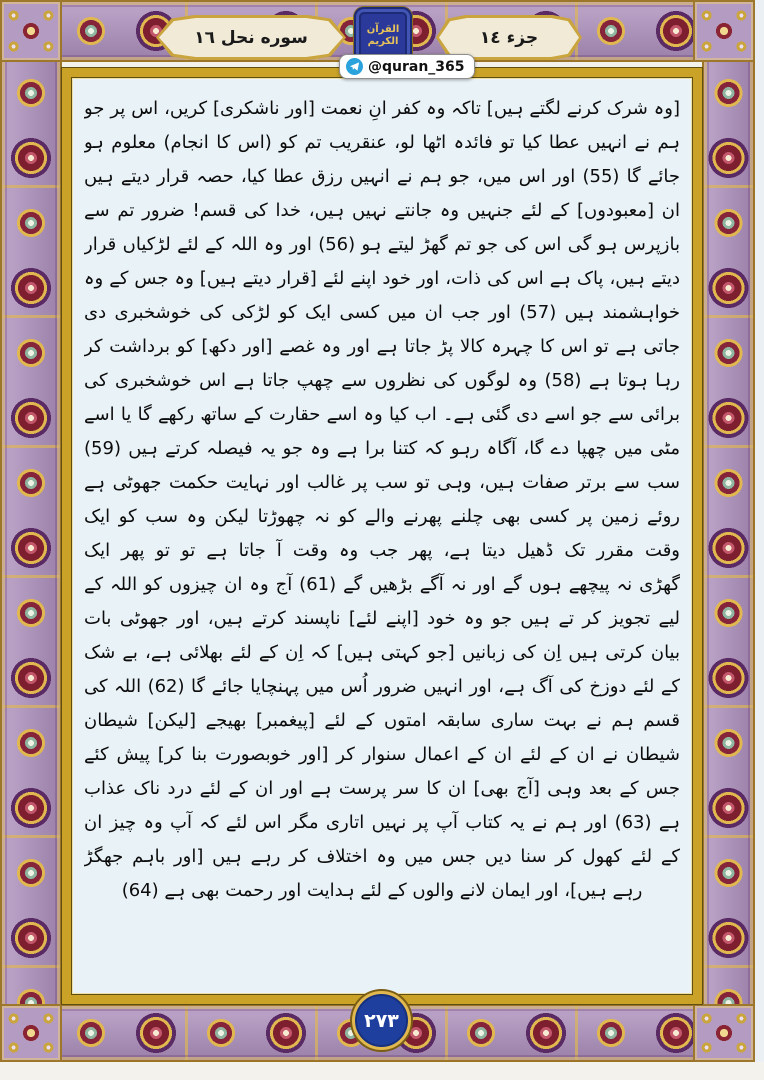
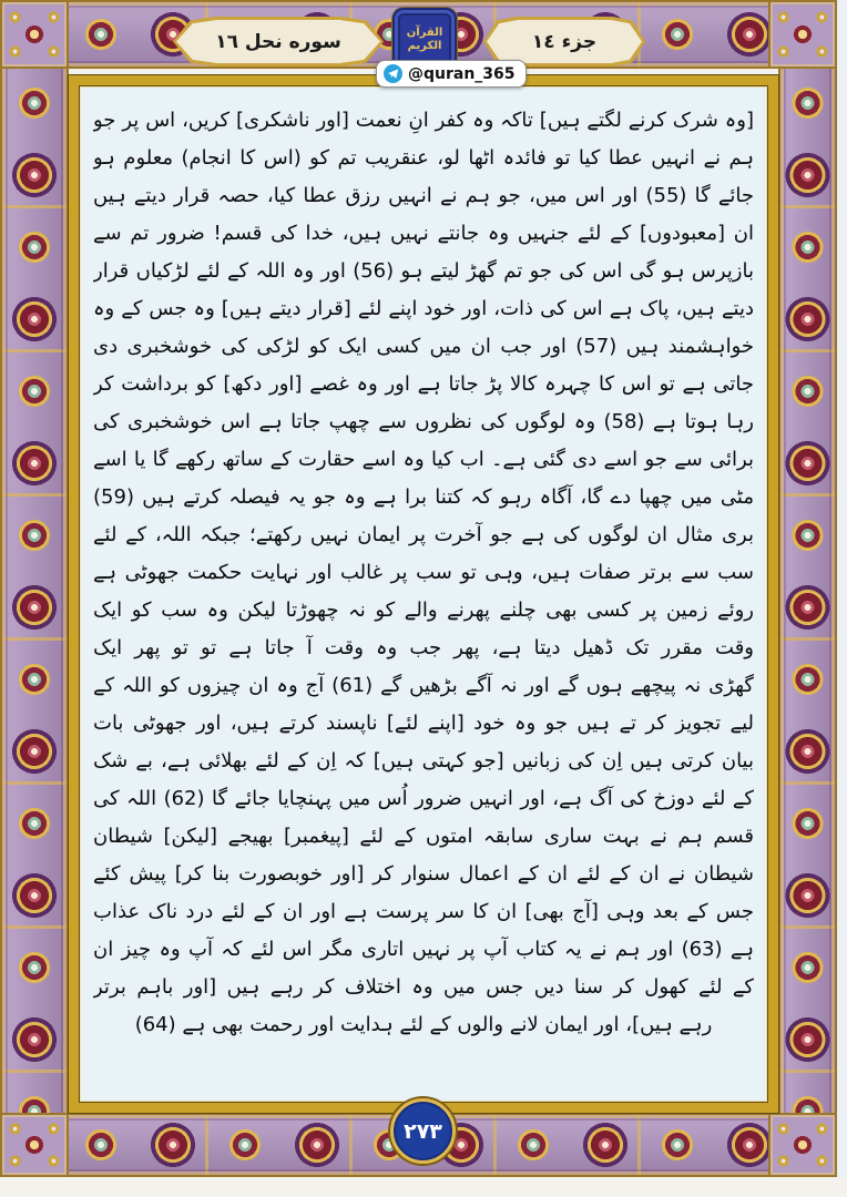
  سوره نحل ١٦
  جزء ١٤
  القرآن الكريم
  @quran_365
  [وہ شرک کرنے لگتے ہیں] تاکہ وہ کفر انِ نعمت [اور ناشکری] کریں، اس پر جو
  ہم نے انہیں عطا کیا تو فائدہ اٹھا لو، عنقریب تم کو (اس کا انجام) معلوم ہو
  جائے گا (55) اور اس میں، جو ہم نے انہیں رزق عطا کیا، حصہ قرار دیتے ہیں
  ان [معبودوں] کے لئے جنہیں وہ جانتے نہیں ہیں، خدا کی قسم! ضرور تم سے
  بازپرس ہو گی اس کی جو تم گھڑ لیتے ہو (56) اور وہ اللہ کے لئے لڑکیاں قرار
  دیتے ہیں، پاک ہے اس کی ذات، اور خود اپنے لئے [قرار دیتے ہیں] وہ جس کے وہ
  خواہشمند ہیں (57) اور جب ان میں کسی ایک کو لڑکی کی خوشخبری دی
  جاتی ہے تو اس کا چہرہ کالا پڑ جاتا ہے اور وہ غصے [اور دکھ] کو برداشت کر
  رہا ہوتا ہے (58) وہ لوگوں کی نظروں سے چھپ جاتا ہے اس خوشخبری کی
  برائی سے جو اسے دی گئی ہے۔ اب کیا وہ اسے حقارت کے ساتھ رکھے گا یا اسے
  مٹی میں چھپا دے گا، آگاہ رہو کہ کتنا برا ہے وہ جو یہ فیصلہ کرتے ہیں (59)
+ بری مثال ان لوگوں کی ہے جو آخرت پر ایمان نہیں رکھتے؛ جبکہ اللہ، کے لئے
  سب سے برتر صفات ہیں، وہی تو سب پر غالب اور نہایت حکمت جھوٹی ہے
  روئے زمین پر کسی بھی چلنے پھرنے والے کو نہ چھوڑتا لیکن وہ سب کو ایک
  وقت مقرر تک ڈھیل دیتا ہے، پھر جب وہ وقت آ جاتا ہے تو تو پھر ایک
  گھڑی نہ پیچھے ہوں گے اور نہ آگے بڑھیں گے (61) آج وہ ان چیزوں کو اللہ کے
  لیے تجویز کر تے ہیں جو وہ خود [اپنے لئے] ناپسند کرتے ہیں، اور جھوٹی بات
  بیان کرتی ہیں اِن کی زبانیں [جو کہتی ہیں] کہ اِن کے لئے بھلائی ہے، بے شک
  کے لئے دوزخ کی آگ ہے، اور انہیں ضرور اُس میں پہنچایا جائے گا (62) اللہ کی
  قسم ہم نے بہت ساری سابقہ امتوں کے لئے [پیغمبر] بھیجے [لیکن] شیطان
  شیطان نے ان کے لئے ان کے اعمال سنوار کر [اور خوبصورت بنا کر] پیش کئے
  جس کے بعد وہی [آج بھی] ان کا سر پرست ہے اور ان کے لئے درد ناک عذاب
  ہے (63) اور ہم نے یہ کتاب آپ پر نہیں اتاری مگر اس لئے کہ آپ وہ چیز ان
- کے لئے کھول کر سنا دیں جس میں وہ اختلاف کر رہے ہیں [اور باہم جھگڑ
+ کے لئے کھول کر سنا دیں جس میں وہ اختلاف کر رہے ہیں [اور باہم برتر
  رہے ہیں]، اور ایمان لانے والوں کے لئے ہدایت اور رحمت بھی ہے (64)
  ٢٧٣
